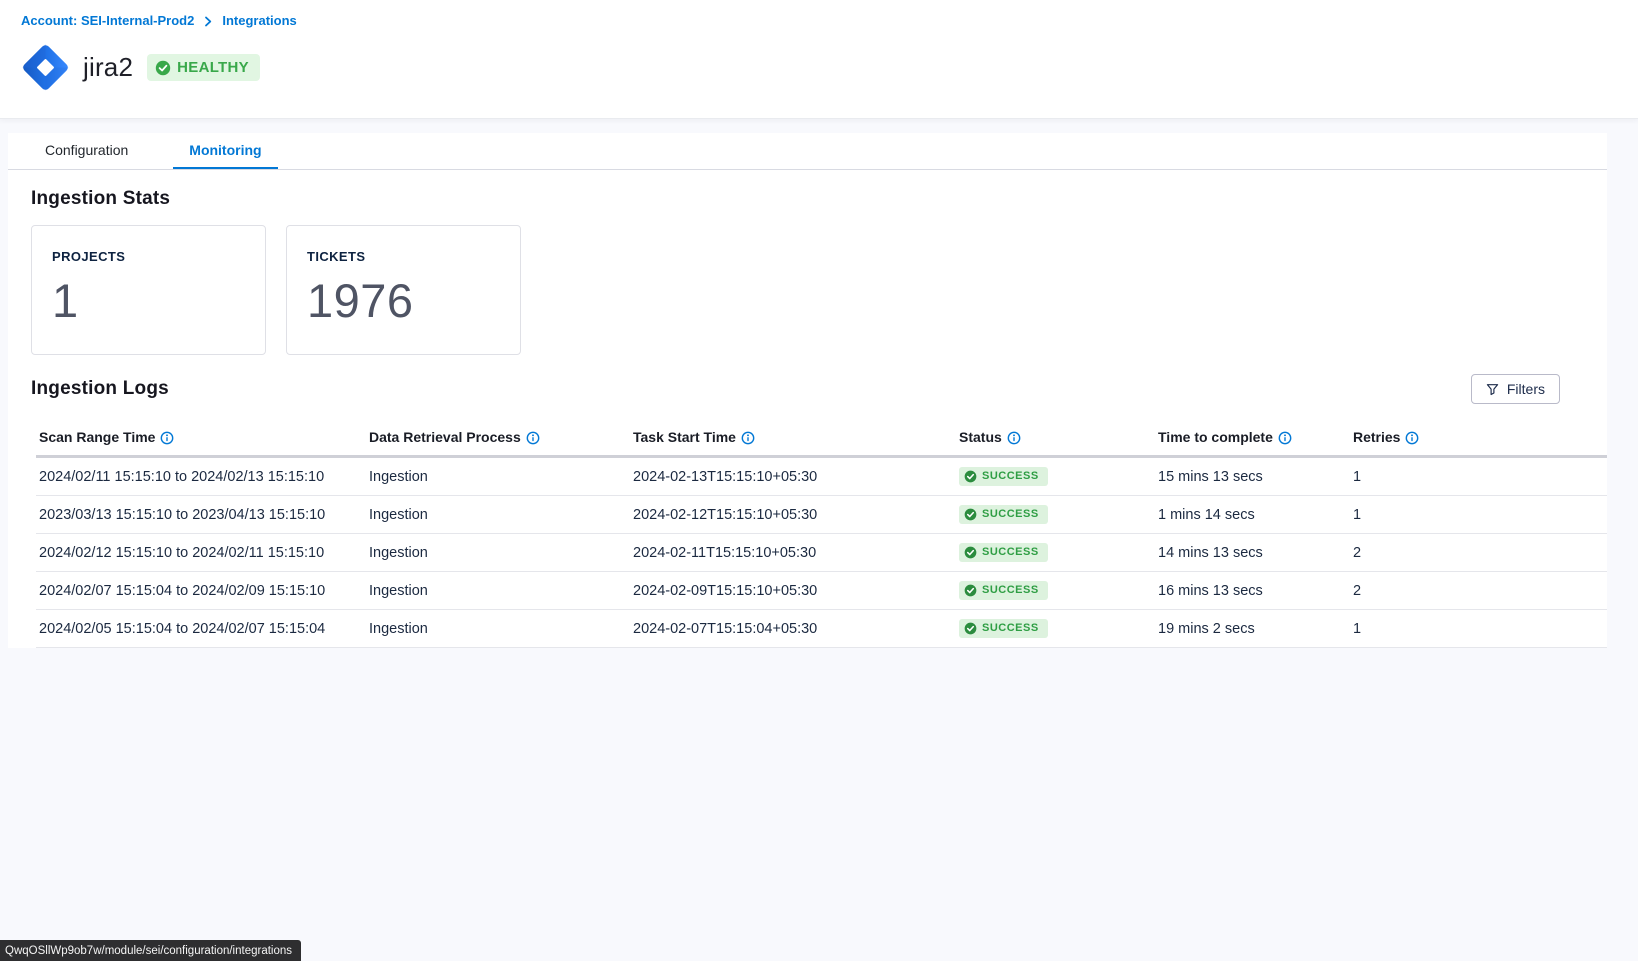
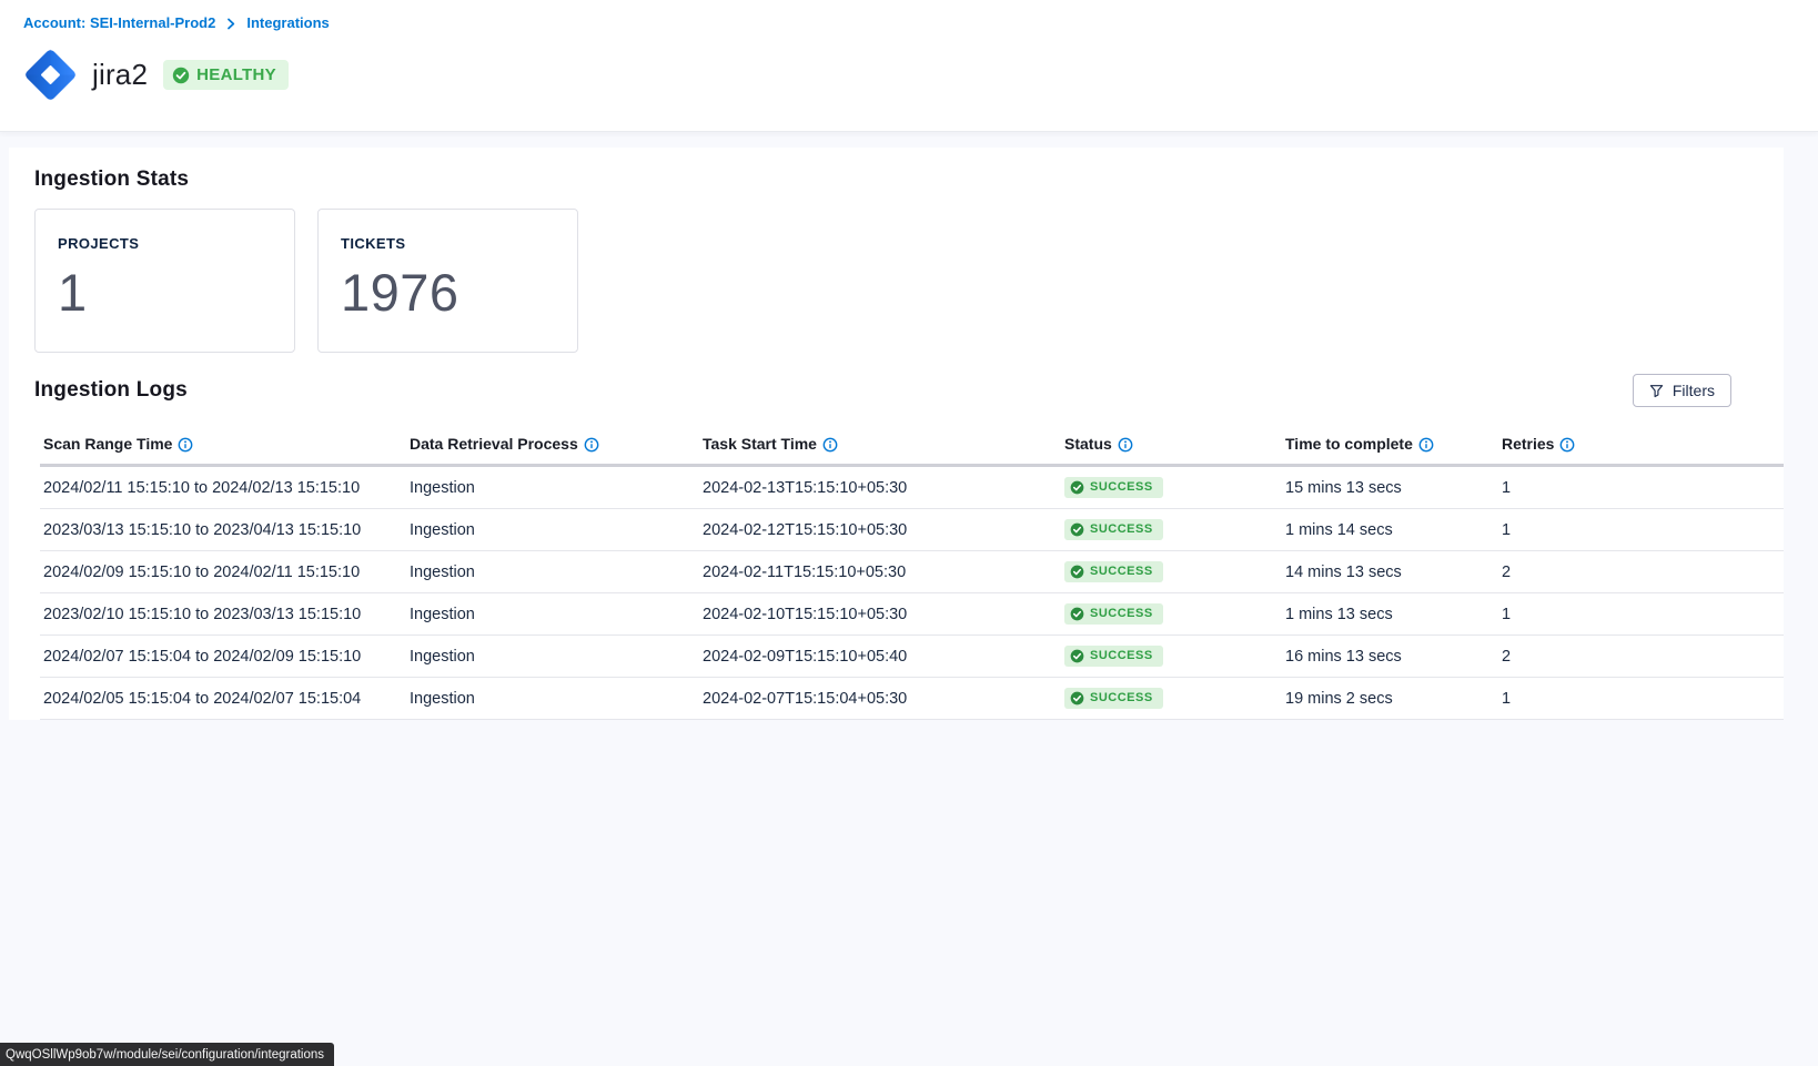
  Account: SEI-Internal-Prod2
  Integrations
  jira2
  HEALTHY
- Configuration
- Monitoring
  Ingestion Stats
  PROJECTS
  1
  TICKETS
  1976
  Ingestion Logs
  Filters
  Scan Range Time	Data Retrieval Process	Task Start Time	Status	Time to complete	Retries
  2024/02/11 15:15:10 to 2024/02/13 15:15:10	Ingestion	2024-02-13T15:15:10+05:30	SUCCESS	15 mins 13 secs	1
  2023/03/13 15:15:10 to 2023/04/13 15:15:10	Ingestion	2024-02-12T15:15:10+05:30	SUCCESS	1 mins 14 secs	1
- 2024/02/12 15:15:10 to 2024/02/11 15:15:10	Ingestion	2024-02-11T15:15:10+05:30	SUCCESS	14 mins 13 secs	2
+ 2024/02/09 15:15:10 to 2024/02/11 15:15:10	Ingestion	2024-02-11T15:15:10+05:30	SUCCESS	14 mins 13 secs	2
+ 2023/02/10 15:15:10 to 2023/03/13 15:15:10	Ingestion	2024-02-10T15:15:10+05:30	SUCCESS	1 mins 13 secs	1
- 2024/02/07 15:15:04 to 2024/02/09 15:15:10	Ingestion	2024-02-09T15:15:10+05:30	SUCCESS	16 mins 13 secs	2
+ 2024/02/07 15:15:04 to 2024/02/09 15:15:10	Ingestion	2024-02-09T15:15:10+05:40	SUCCESS	16 mins 13 secs	2
  2024/02/05 15:15:04 to 2024/02/07 15:15:04	Ingestion	2024-02-07T15:15:04+05:30	SUCCESS	19 mins 2 secs	1
  QwqOSllWp9ob7w/module/sei/configuration/integrations
